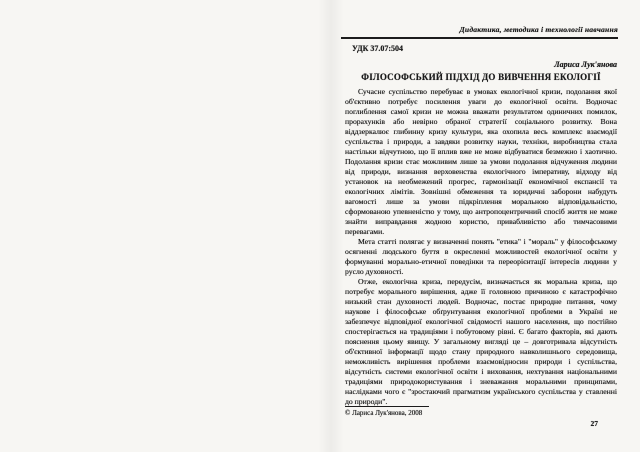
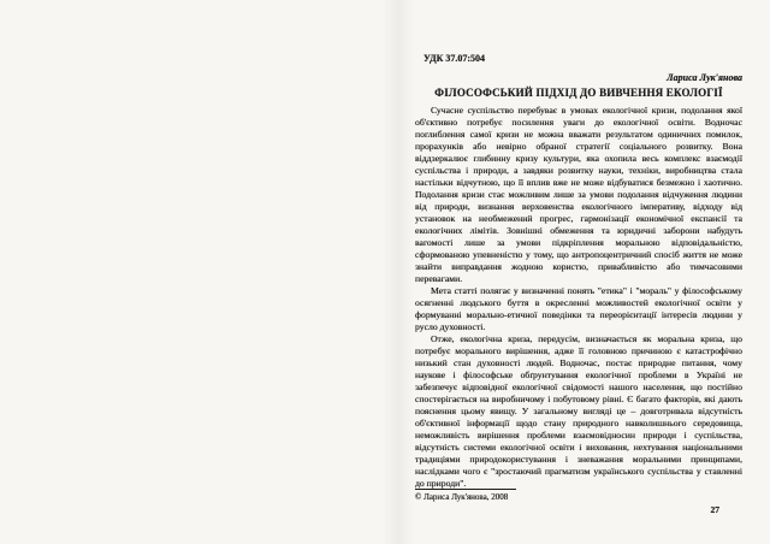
- Дидактика, методика і технології навчання
  УДК 37.07:504
  Лариса Лук'янова
  ФІЛОСОФСЬКИЙ ПІДХІД ДО ВИВЧЕННЯ ЕКОЛОГІЇ
  Сучасне суспільство перебуває в умовах екологічної кризи, подолання якої об'єктивно потребує посилення уваги до екологічної освіти. Водночас поглиблення самої кризи не можна вважати результатом одиничних помилок, прорахунків або невірно обраної стратегії соціального розвитку. Вона віддзеркалює глибинну кризу культури, яка охопила весь комплекс взаємодії суспільства і природи, а завдяки розвитку науки, техніки, виробництва стала настільки відчутною, що її вплив вже не може відбуватися безмежно і хаотично. Подолання кризи стає можливим лише за умови подолання відчуження людини від природи, визнання верховенства екологічного імперативу, відходу від установок на необмежений прогрес, гармонізації економічної експансії та екологічних лімітів. Зовнішні обмеження та юридичні заборони набудуть вагомості лише за умови підкріплення моральною відповідальністю, сформованою упевненістю у тому, що антропоцентричний спосіб життя не може знайти виправдання жодною користю, привабливістю або тимчасовими перевагами.
  Мета статті полягає у визначенні понять "етика" і "мораль" у філософському осягненні людського буття в окресленні можливостей екологічної освіти у формуванні морально-етичної поведінки та переорієнтації інтересів людини у русло духовності.
- Отже, екологічна криза, передусім, визначається як моральна криза, що потребує морального вирішення, адже її головною причиною є катастрофічно низький стан духовності людей. Водночас, постає природне питання, чому наукове і філософське обґрунтування екологічної проблеми в Україні не забезпечує відповідної екологічної свідомості нашого населення, що постійно спостерігається на традиціями і побутовому рівні. Є багато факторів, які дають пояснення цьому явищу. У загальному вигляді це – довготривала відсутність об'єктивної інформації щодо стану природного навколишнього середовища, неможливість вирішення проблеми взаємовідносин природи і суспільства, відсутність системи екологічної освіти і виховання, нехтування національними традиціями природокористування і зневажання моральними принципами, наслідками чого є "зростаючий прагматизм українського суспільства у ставленні до природи".
+ Отже, екологічна криза, передусім, визначається як моральна криза, що потребує морального вирішення, адже її головною причиною є катастрофічно низький стан духовності людей. Водночас, постає природне питання, чому наукове і філософське обґрунтування екологічної проблеми в Україні не забезпечує відповідної екологічної свідомості нашого населення, що постійно спостерігається на виробничому і побутовому рівні. Є багато факторів, які дають пояснення цьому явищу. У загальному вигляді це – довготривала відсутність об'єктивної інформації щодо стану природного навколишнього середовища, неможливість вирішення проблеми взаємовідносин природи і суспільства, відсутність системи екологічної освіти і виховання, нехтування національними традиціями природокористування і зневажання моральними принципами, наслідками чого є "зростаючий прагматизм українського суспільства у ставленні до природи".
  © Лариса Лук'янова, 2008
  27
